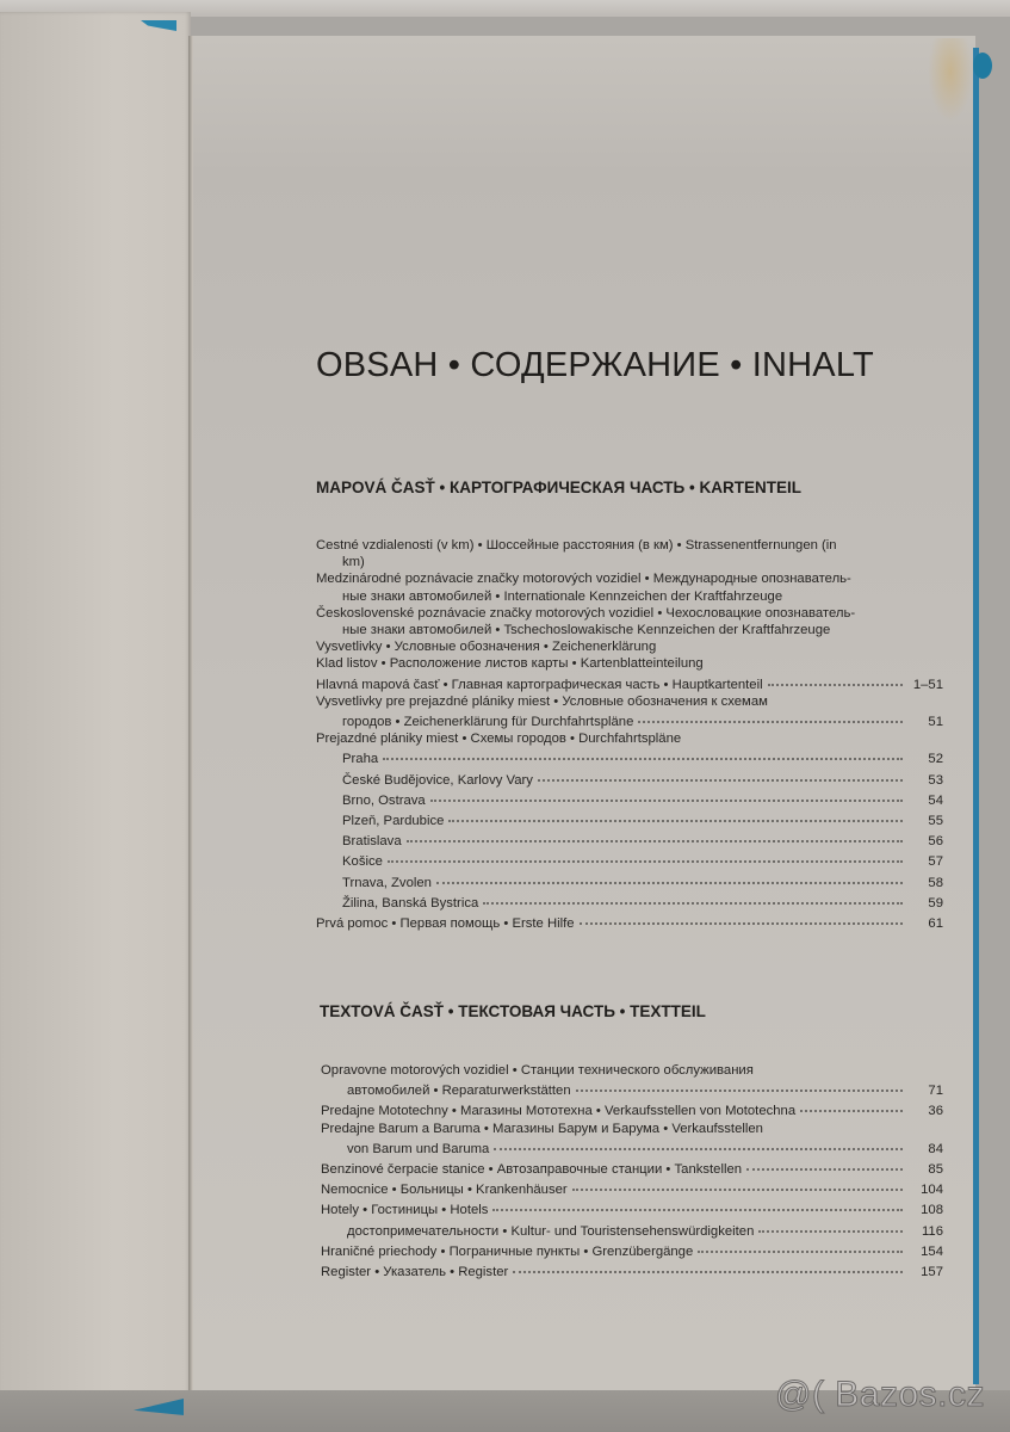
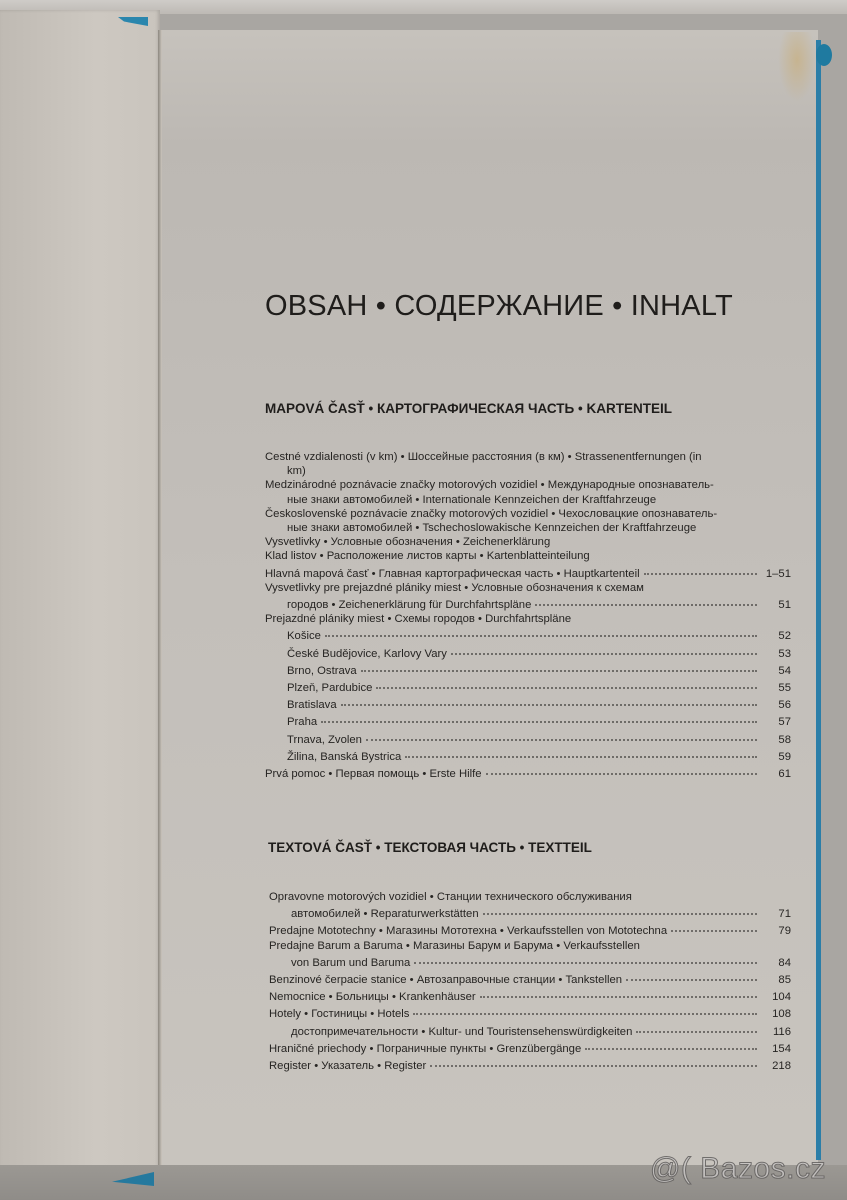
  OBSAH • СОДЕРЖАНИЕ • INHALT
  MAPOVÁ ČASŤ • КАРТОГРАФИЧЕСКАЯ ЧАСТЬ • KARTENTEIL
  Cestné vzdialenosti (v km) • Шоссейные расстояния (в км) • Strassenentfernungen (in
  km)
  Medzinárodné poznávacie značky motorových vozidiel • Международные опознаватель-
  ные знаки автомобилей • Internationale Kennzeichen der Kraftfahrzeuge
  Československé poznávacie značky motorových vozidiel • Чехословацкие опознаватель-
  ные знаки автомобилей • Tschechoslowakische Kennzeichen der Kraftfahrzeuge
  Vysvetlivky • Условные обозначения • Zeichenerklärung
  Klad listov • Расположение листов карты • Kartenblatteinteilung
  Hlavná mapová časť • Главная картографическая часть • Hauptkartenteil
  1–51
  Vysvetlivky pre prejazdné plániky miest • Условные обозначения к схемам
  городов • Zeichenerklärung für Durchfahrtspläne
  51
  Prejazdné plániky miest • Схемы городов • Durchfahrtspläne
- Praha
+ Košice
  52
  České Budějovice, Karlovy Vary
  53
  Brno, Ostrava
  54
  Plzeň, Pardubice
  55
  Bratislava
  56
- Košice
+ Praha
  57
  Trnava, Zvolen
  58
  Žilina, Banská Bystrica
  59
  Prvá pomoc • Первая помощь • Erste Hilfe
  61
  TEXTOVÁ ČASŤ • ТЕКСТОВАЯ ЧАСТЬ • TEXTTEIL
  Opravovne motorových vozidiel • Станции технического обслуживания
  автомобилей • Reparaturwerkstätten
  71
  Predajne Mototechny • Магазины Мототехна • Verkaufsstellen von Mototechna
- 36
+ 79
  Predajne Barum a Baruma • Магазины Барум и Баpума • Verkaufsstellen
  von Barum und Baruma
  84
  Benzinové čerpacie stanice • Автозаправочные станции • Tankstellen
  85
  Nemocnice • Больницы • Krankenhäuser
  104
  Hotely • Гостиницы • Hotels
  108
  достопримечательности • Kultur- und Touristensehenswürdigkeiten
  116
  Hraničné priechody • Пограничные пункты • Grenzübergänge
  154
  Register • Указатель • Register
- 157
+ 218
  @( Bazos.cz
